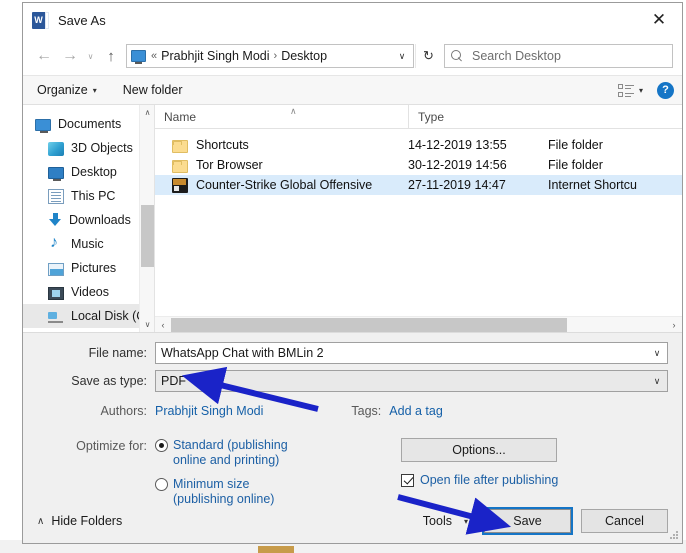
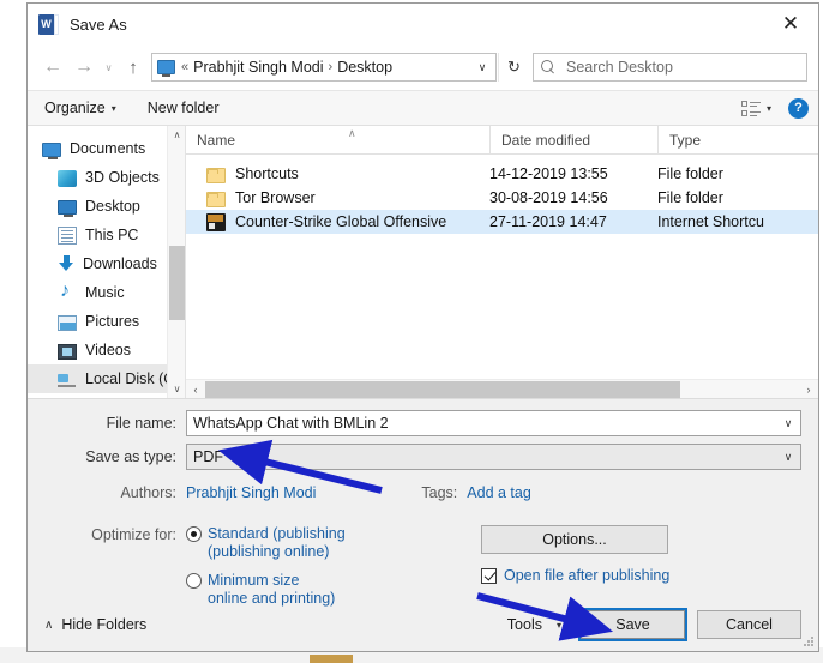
  Save As
  ✕
  ←
  →
  ∨
  ↑
  «
  Prabhjit Singh Modi
  ›
  Desktop
  ∨
  ↻
  Search Desktop
  Organize
  ▾
  New folder
  ▾
  ?
  Documents
  3D Objects
  Desktop
  This PC
  Downloads
  Music
  Pictures
  Videos
  Local Disk (
  ∧
  ∨
  Name
  ∧
+ Date modified
  Type
  Shortcuts
  14-12-2019 13:55
  File folder
  Tor Browser
- 30-12-2019 14:56
+ 30-08-2019 14:56
  File folder
  Counter-Strike Global Offensive
  27-11-2019 14:47
  Internet Shortcu
  ‹
  ›
  File name:
  WhatsApp Chat with BMLin 2
  ∨
  Save as type:
  PDF
  ∨
  Authors:
  Prabhjit Singh Modi
  Tags:
  Add a tag
  Optimize for:
  Standard (publishing
- online and printing)
+ (publishing online)
  Minimum size
- (publishing online)
+ online and printing)
  Options...
  Open file after publishing
  ∧
  Hide Folders
  Tools
  ▾
  Save
  Cancel
